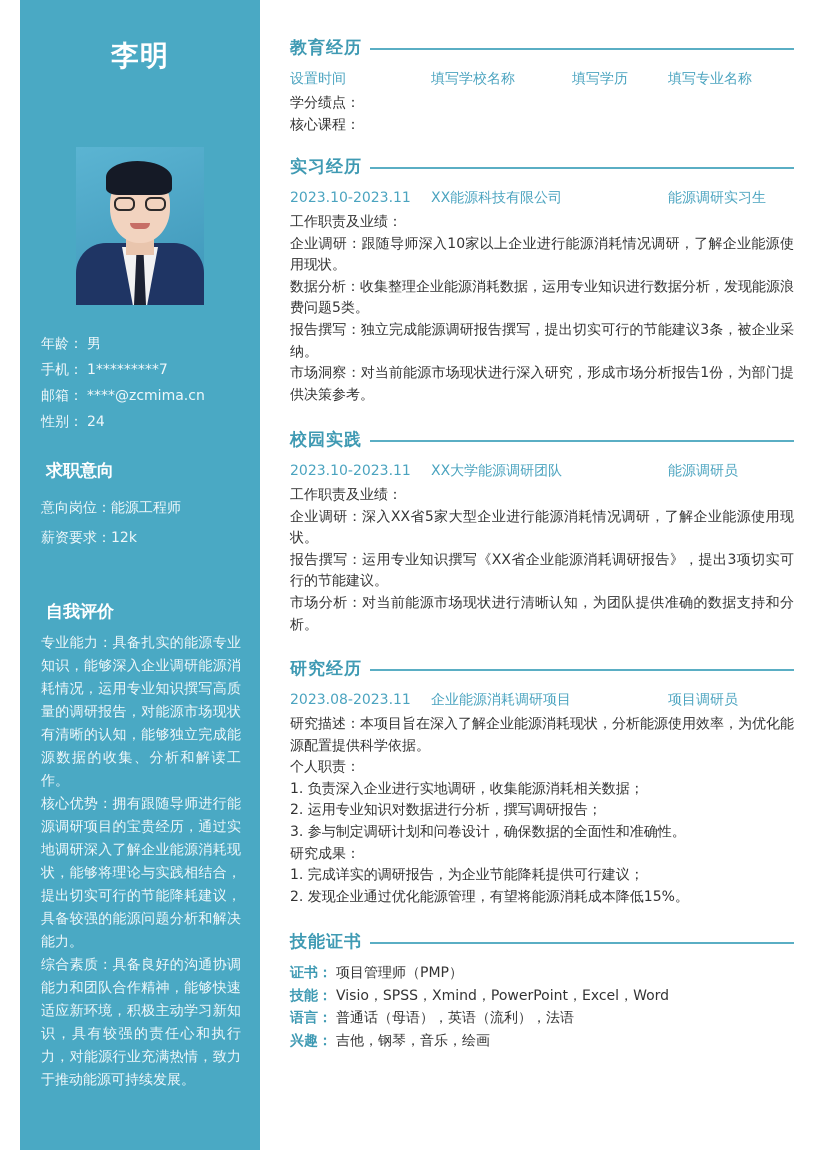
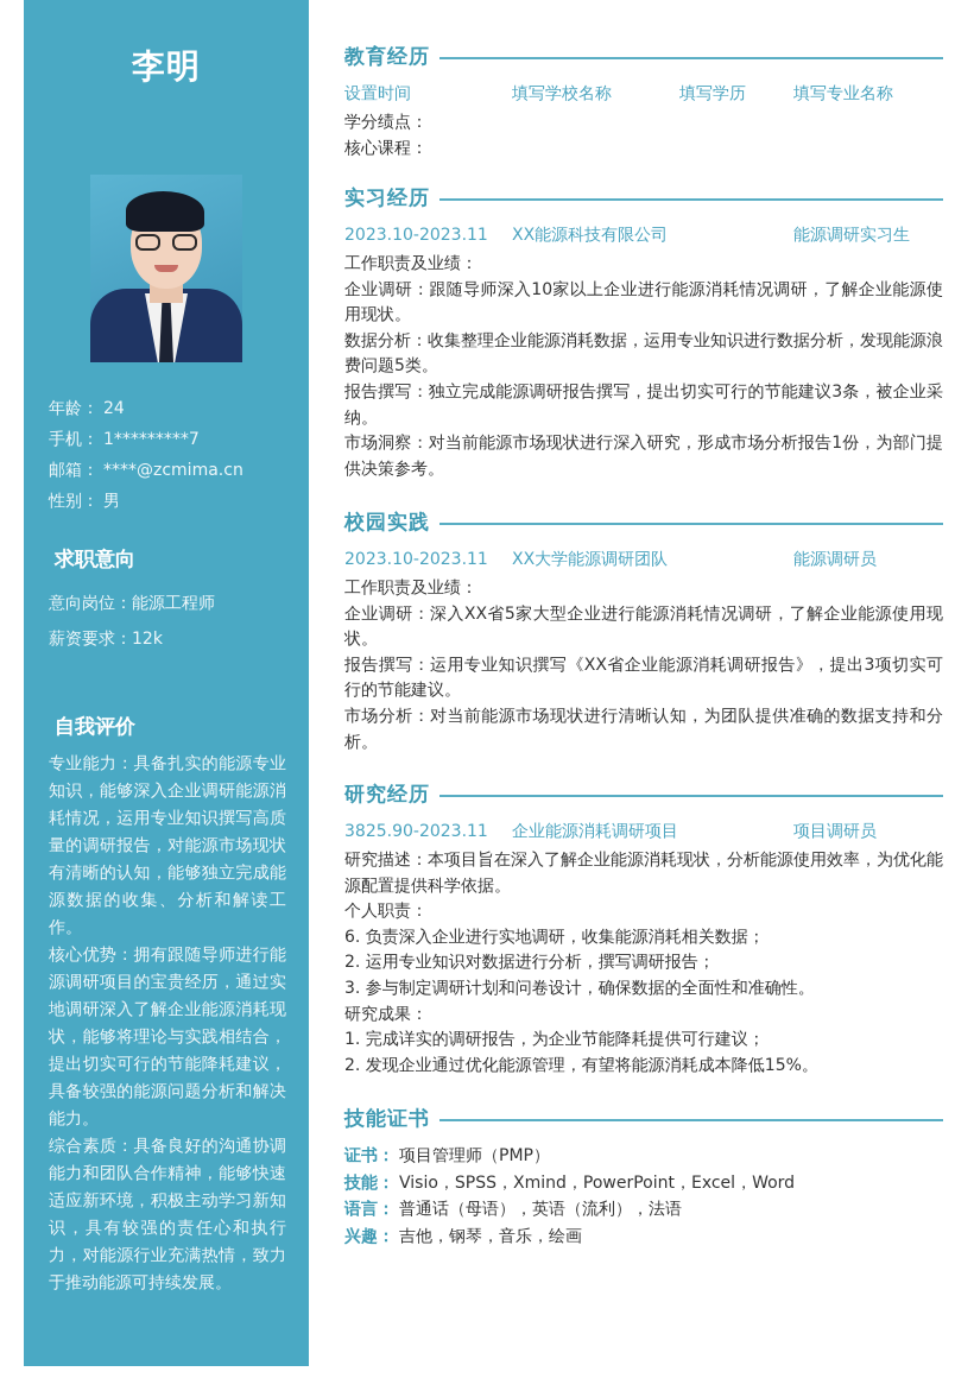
  李明
  年龄：
- 男
+ 24
  手机：
  1*********7
  邮箱：
  ****@zcmima.cn
  性别：
- 24
+ 男
  求职意向
  意向岗位：能源工程师
  薪资要求：12k
  自我评价
  专业能力：具备扎实的能源专业知识，能够深入企业调研能源消耗情况，运用专业知识撰写高质量的调研报告，对能源市场现状有清晰的认知，能够独立完成能源数据的收集、分析和解读工作。
  核心优势：拥有跟随导师进行能源调研项目的宝贵经历，通过实地调研深入了解企业能源消耗现状，能够将理论与实践相结合，提出切实可行的节能降耗建议，具备较强的能源问题分析和解决能力。
  综合素质：具备良好的沟通协调能力和团队合作精神，能够快速适应新环境，积极主动学习新知识，具有较强的责任心和执行力，对能源行业充满热情，致力于推动能源可持续发展。
  教育经历
  设置时间
  填写学校名称
  填写学历
  填写专业名称
  学分绩点：
  核心课程：
  实习经历
  2023.10-2023.11
  XX能源科技有限公司
  能源调研实习生
  工作职责及业绩：
  企业调研：跟随导师深入10家以上企业进行能源消耗情况调研，了解企业能源使用现状。
  数据分析：收集整理企业能源消耗数据，运用专业知识进行数据分析，发现能源浪费问题5类。
  报告撰写：独立完成能源调研报告撰写，提出切实可行的节能建议3条，被企业采纳。
  市场洞察：对当前能源市场现状进行深入研究，形成市场分析报告1份，为部门提供决策参考。
  校园实践
  2023.10-2023.11
  XX大学能源调研团队
  能源调研员
  工作职责及业绩：
  企业调研：深入XX省5家大型企业进行能源消耗情况调研，了解企业能源使用现状。
  报告撰写：运用专业知识撰写《XX省企业能源消耗调研报告》，提出3项切实可行的节能建议。
  市场分析：对当前能源市场现状进行清晰认知，为团队提供准确的数据支持和分析。
  研究经历
- 2023.08-2023.11
+ 3825.90-2023.11
  企业能源消耗调研项目
  项目调研员
  研究描述：本项目旨在深入了解企业能源消耗现状，分析能源使用效率，为优化能源配置提供科学依据。
  个人职责：
- 1. 负责深入企业进行实地调研，收集能源消耗相关数据；
+ 6. 负责深入企业进行实地调研，收集能源消耗相关数据；
  2. 运用专业知识对数据进行分析，撰写调研报告；
  3. 参与制定调研计划和问卷设计，确保数据的全面性和准确性。
  研究成果：
  1. 完成详实的调研报告，为企业节能降耗提供可行建议；
  2. 发现企业通过优化能源管理，有望将能源消耗成本降低15%。
  技能证书
  证书：
  项目管理师（PMP）
  技能：
  Visio，SPSS，Xmind，PowerPoint，Excel，Word
  语言：
  普通话（母语），英语（流利），法语
  兴趣：
  吉他，钢琴，音乐，绘画
